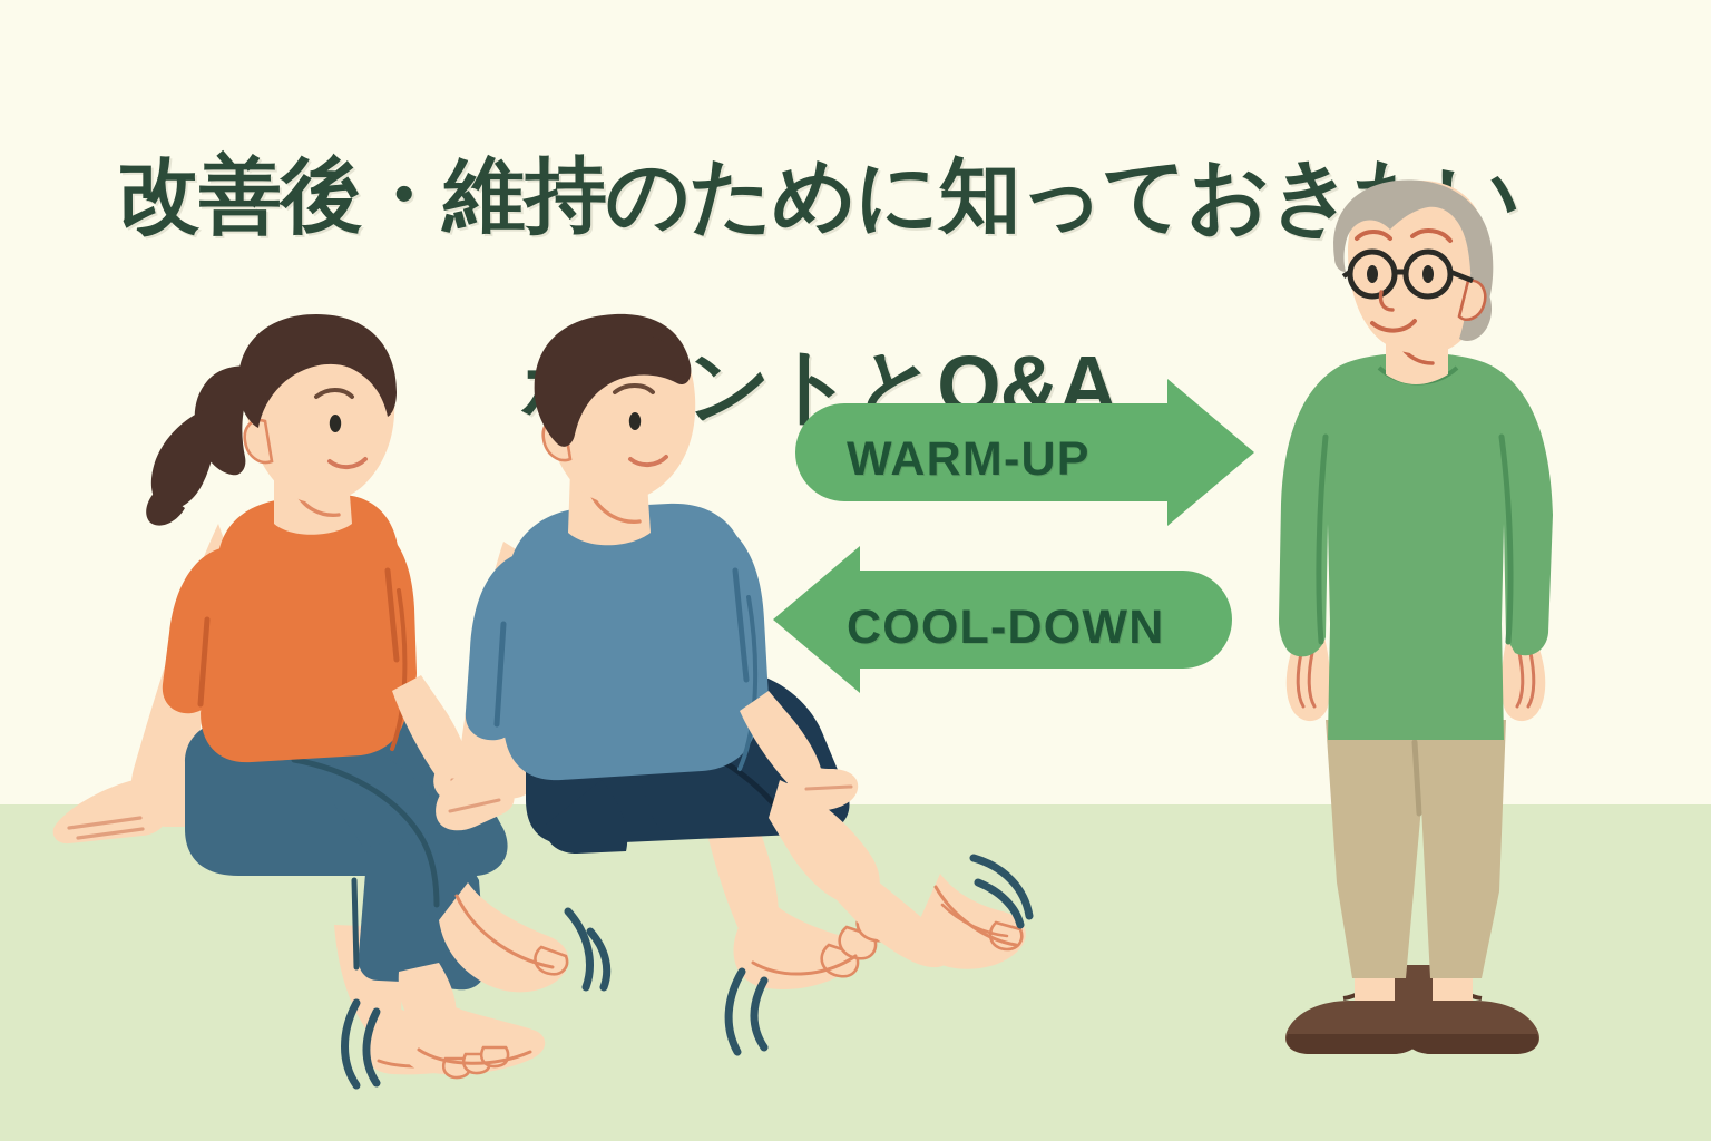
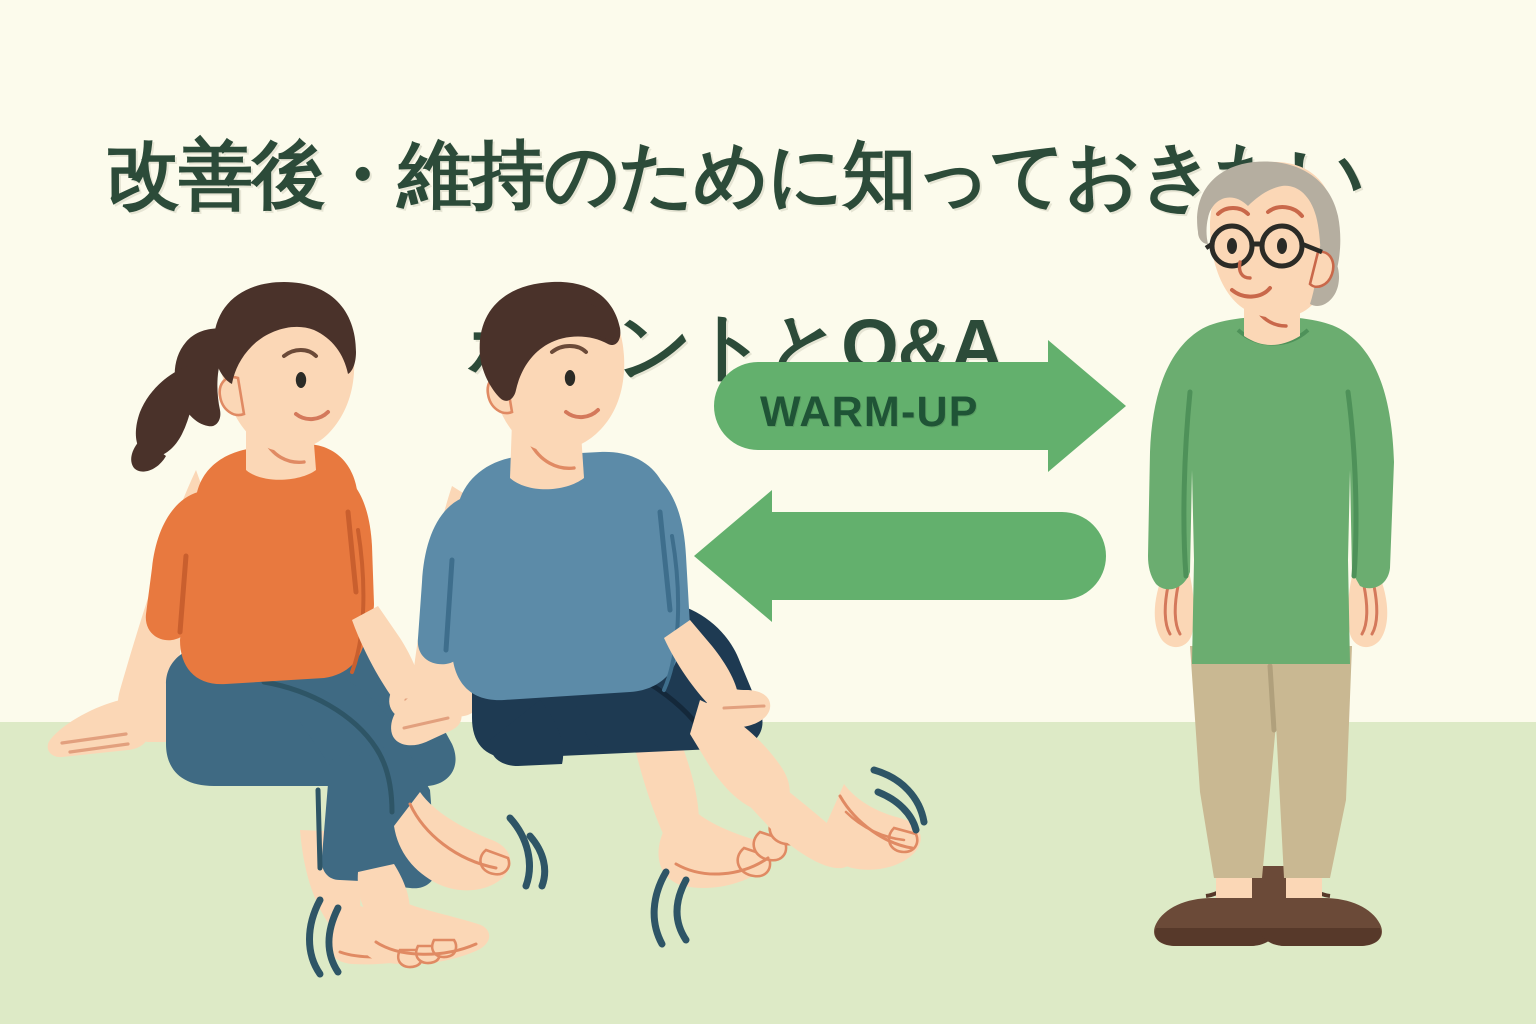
  改善後・維持のために知っておきい
  ントとQ&A
  WARM-UP
- COOL-DOWN
